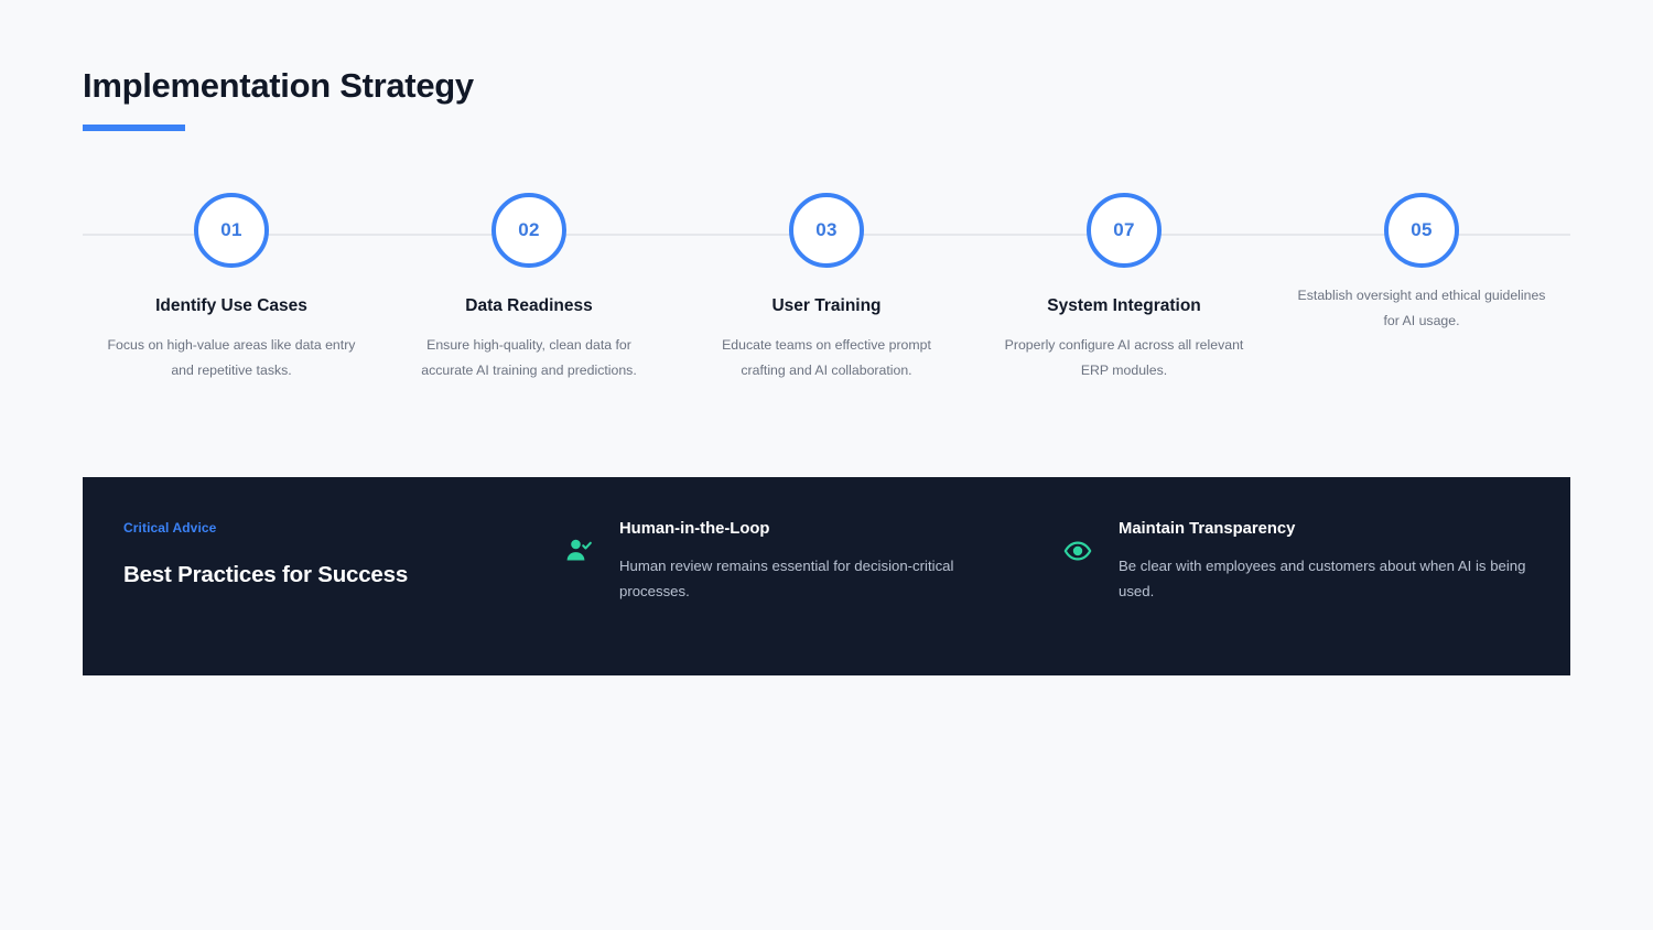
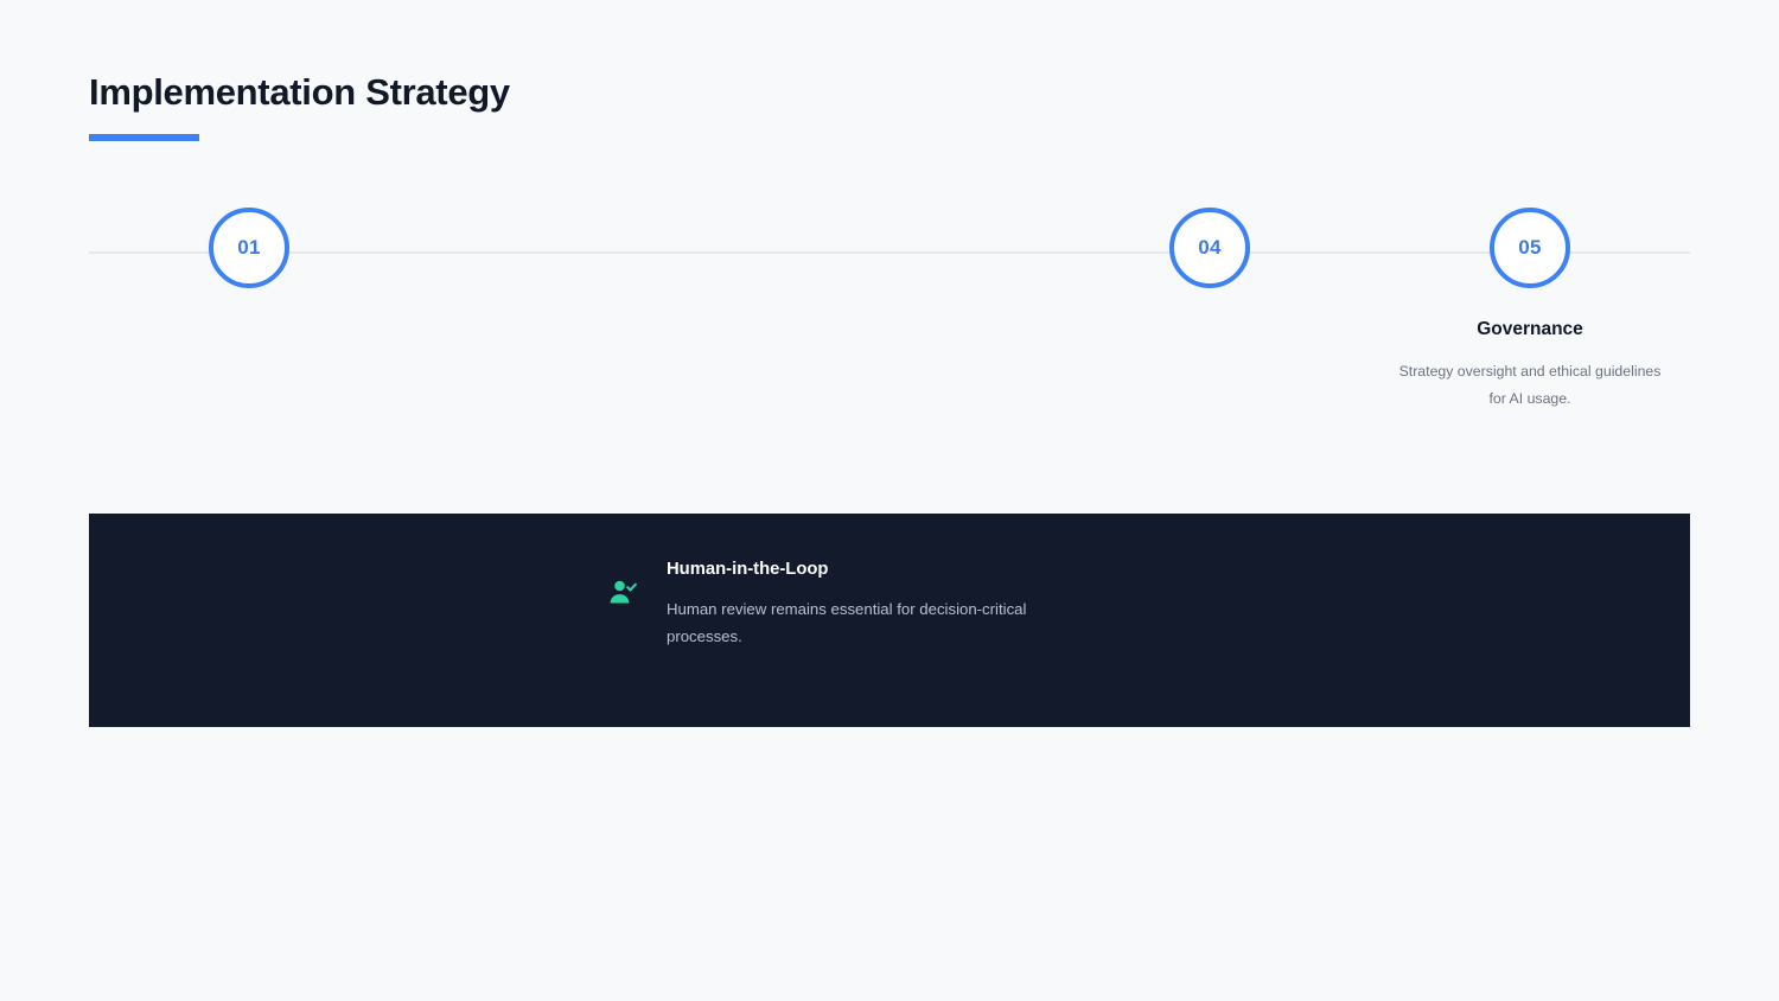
  Implementation Strategy
  01
- Identify Use Cases
- Focus on high-value areas like data entry and repetitive tasks.
- 02
- Data Readiness
- Ensure high-quality, clean data for accurate AI training and predictions.
- 03
- User Training
- Educate teams on effective prompt crafting and AI collaboration.
- 07
+ 04
- System Integration
- Properly configure AI across all relevant ERP modules.
  05
+ Governance
- Establish oversight and ethical guidelines for AI usage.
+ Strategy oversight and ethical guidelines for AI usage.
- Critical Advice
- Best Practices for Success
  Human-in-the-Loop
  Human review remains essential for decision-critical processes.
- Maintain Transparency
- Be clear with employees and customers about when AI is being used.
